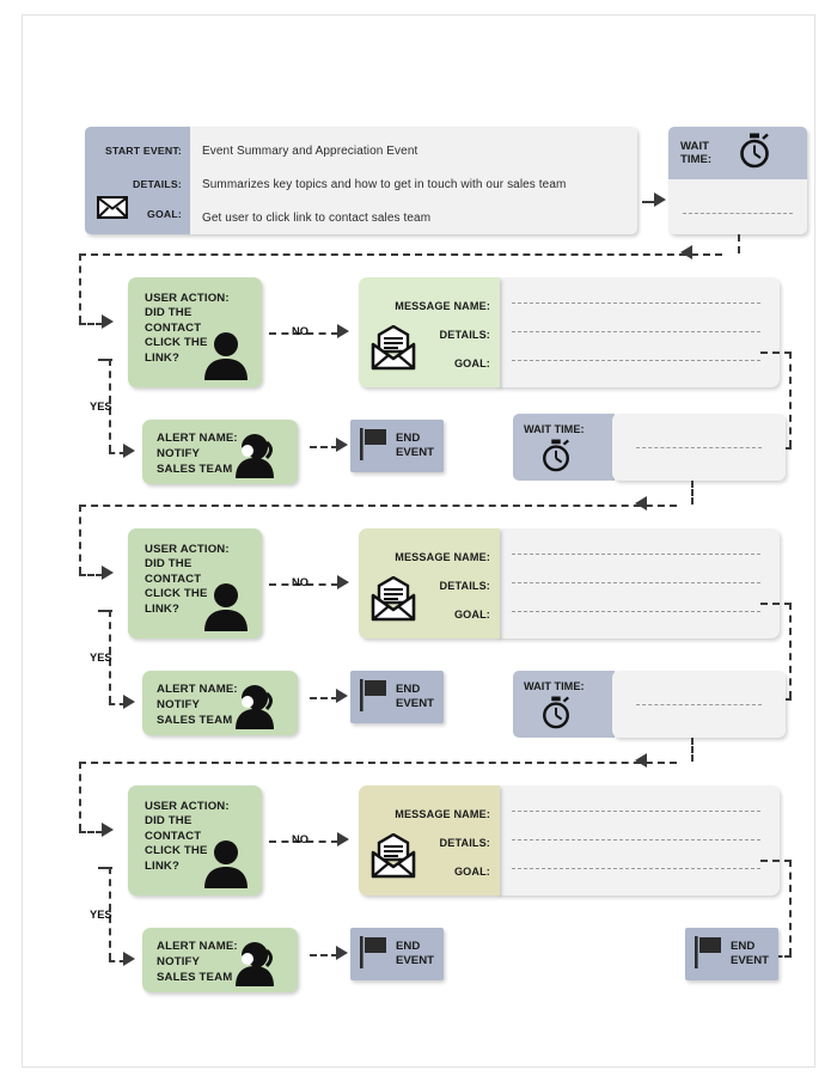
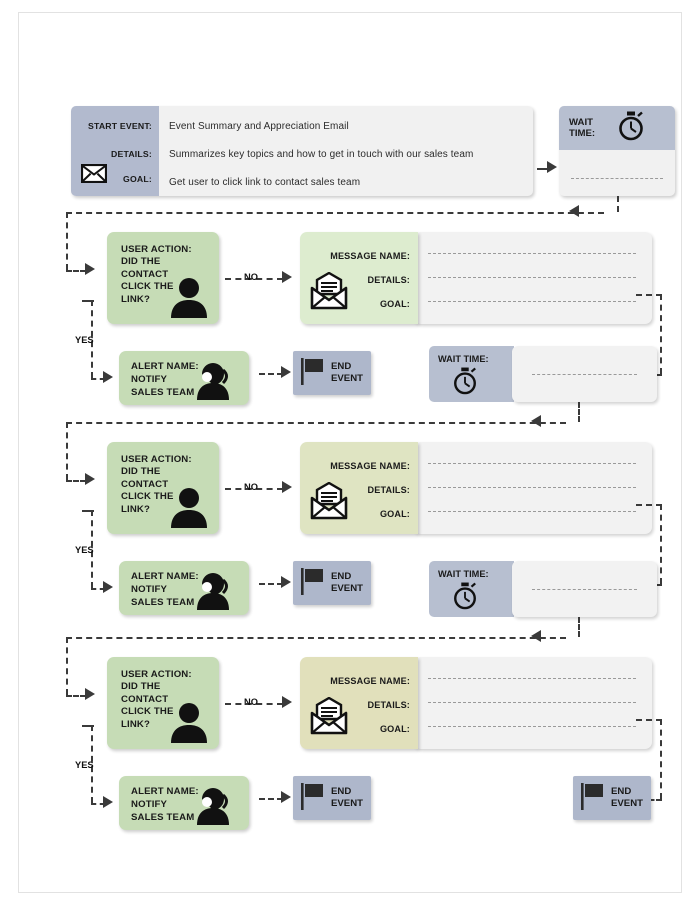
  START EVENT:
  DETAILS:
  GOAL:
- Event Summary and Appreciation Event
+ Event Summary and Appreciation Email
  Summarizes key topics and how to get in touch with our sales team
  Get user to click link to contact sales team
  WAIT
  TIME:
  USER ACTION:
  DID THE
  CONTACT
  CLICK THE
  LINK?
  NO
  MESSAGE NAME:
  DETAILS:
  GOAL:
  YES
  ALERT NAME:
  NOTIFY
  SALES TEAM
  END
  EVENT
  WAIT TIME:
  USER ACTION:
  DID THE
  CONTACT
  CLICK THE
  LINK?
  NO
  MESSAGE NAME:
  DETAILS:
  GOAL:
  YES
  ALERT NAME:
  NOTIFY
  SALES TEAM
  END
  EVENT
  WAIT TIME:
  USER ACTION:
  DID THE
  CONTACT
  CLICK THE
  LINK?
  NO
  MESSAGE NAME:
  DETAILS:
  GOAL:
  YES
  ALERT NAME:
  NOTIFY
  SALES TEAM
  END
  EVENT
  END
  EVENT
